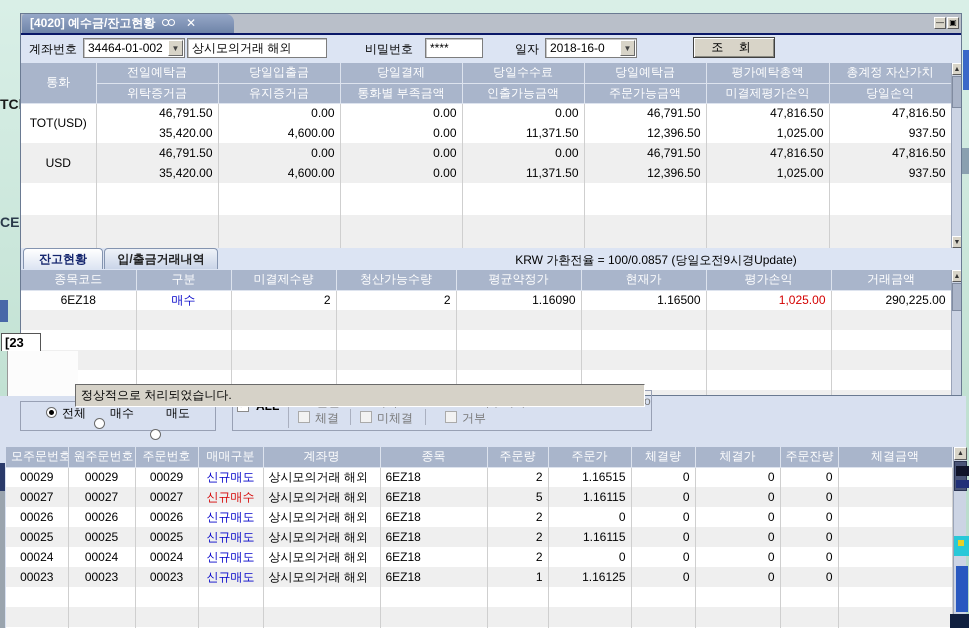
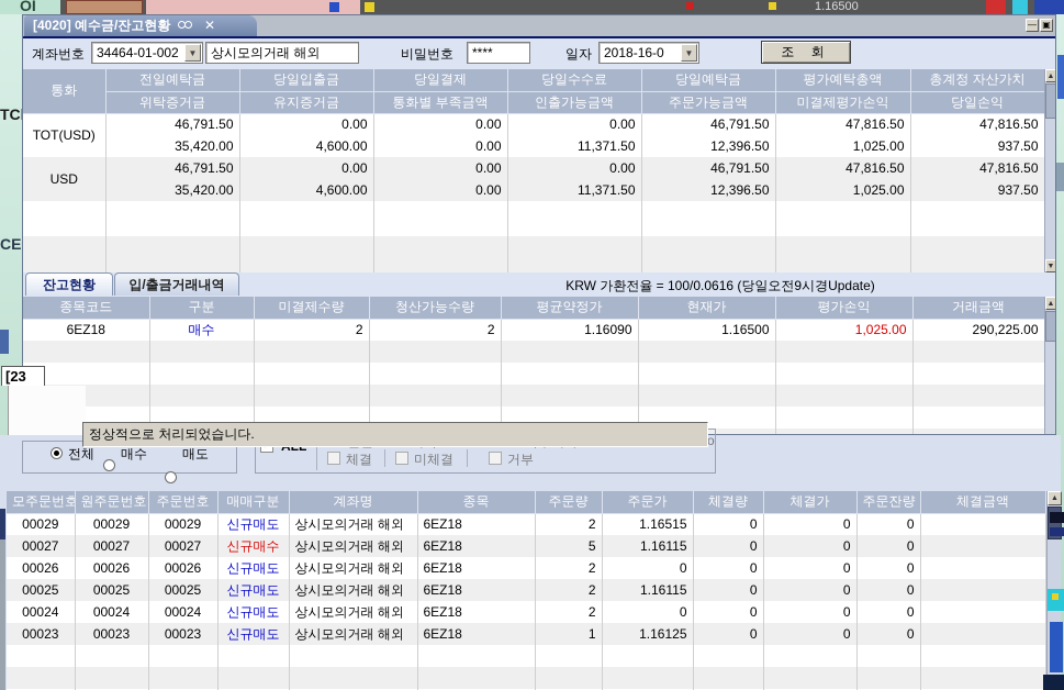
+ OI
+ 1.16500
  CE
  [4020] 예수금/잔고현황 ✕
  —
  ▣
  계좌번호
  34464-01-002
  ▼
  상시모의거래 해외
  비밀번호
  ****
  일자
  2018-16-0
  ▼
  조 회
  통화	전일예탁금	당일입출금	당일결제	당일수수료	당일예탁금	평가예탁총액	총계정 자산가치
  위탁증거금	유지증거금	통화별 부족금액	인출가능금액	주문가능금액	미결제평가손익	당일손익
  TOT(USD)	46,791.50	0.00	0.00	0.00	46,791.50	47,816.50	47,816.50
  35,420.00	4,600.00	0.00	11,371.50	12,396.50	1,025.00	937.50
  USD	46,791.50	0.00	0.00	0.00	46,791.50	47,816.50	47,816.50
  35,420.00	4,600.00	0.00	11,371.50	12,396.50	1,025.00	937.50
  잔고현황
  입/출금거래내역
- KRW 가환전율 = 100/0.0857 (당일오전9시경Update)
+ KRW 가환전율 = 100/0.0616 (당일오전9시경Update)
  종목코드	구분	미결제수량	청산가능수량	평균약정가	현재가	평가손익	거래금액
  6EZ18	매수	2	2	1.16090	1.16500	1,025.00	290,225.00
  [23
  체결
  미체결
  거부
  전체
  매수
  매도
  모주문번호	원주문번호	주문번호	매매구분	계좌명	종목	주문량	주문가	체결량	체결가	주문잔량	체결금액
  00029	00029	00029	신규매도	상시모의거래 해외	6EZ18	2	1.16515	0	0	0
  00027	00027	00027	신규매수	상시모의거래 해외	6EZ18	5	1.16115	0	0	0
  00026	00026	00026	신규매도	상시모의거래 해외	6EZ18	2	0	0	0	0
  00025	00025	00025	신규매도	상시모의거래 해외	6EZ18	2	1.16115	0	0	0
  00024	00024	00024	신규매도	상시모의거래 해외	6EZ18	2	0	0	0	0
  00023	00023	00023	신규매도	상시모의거래 해외	6EZ18	1	1.16125	0	0	0
  정상적으로 처리되었습니다.
